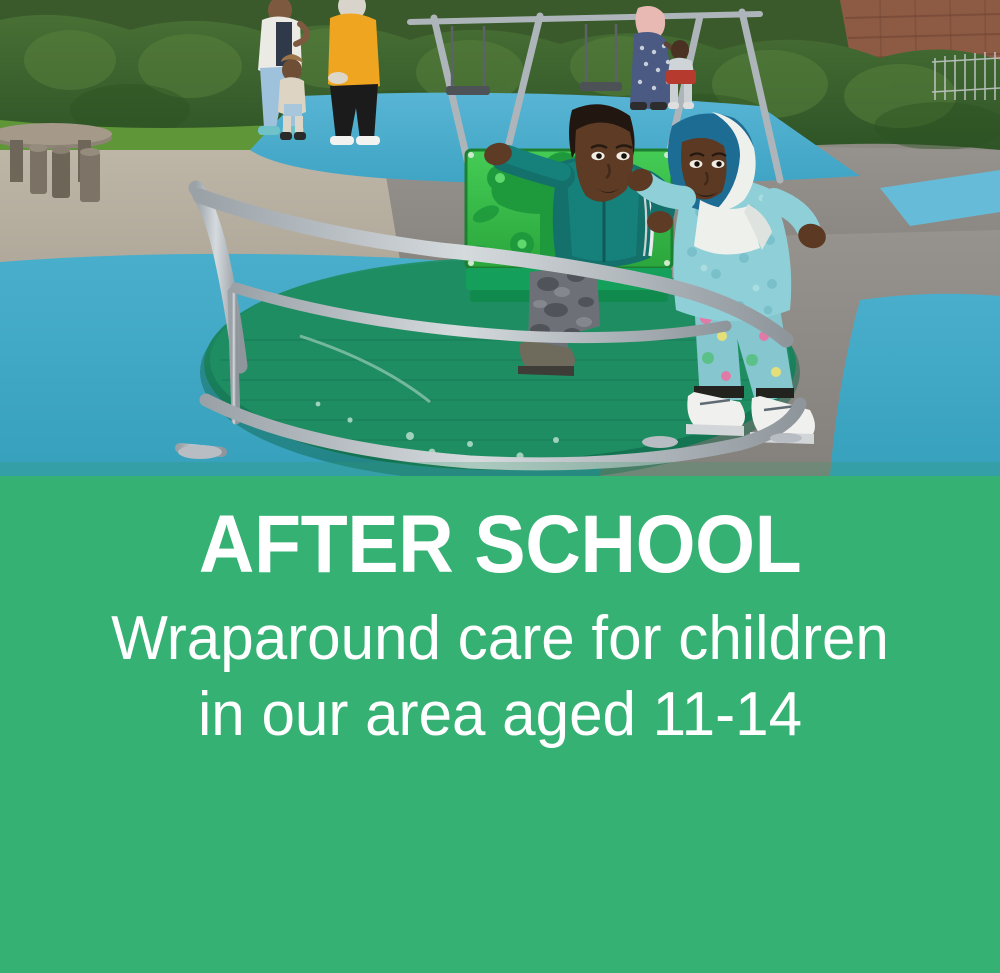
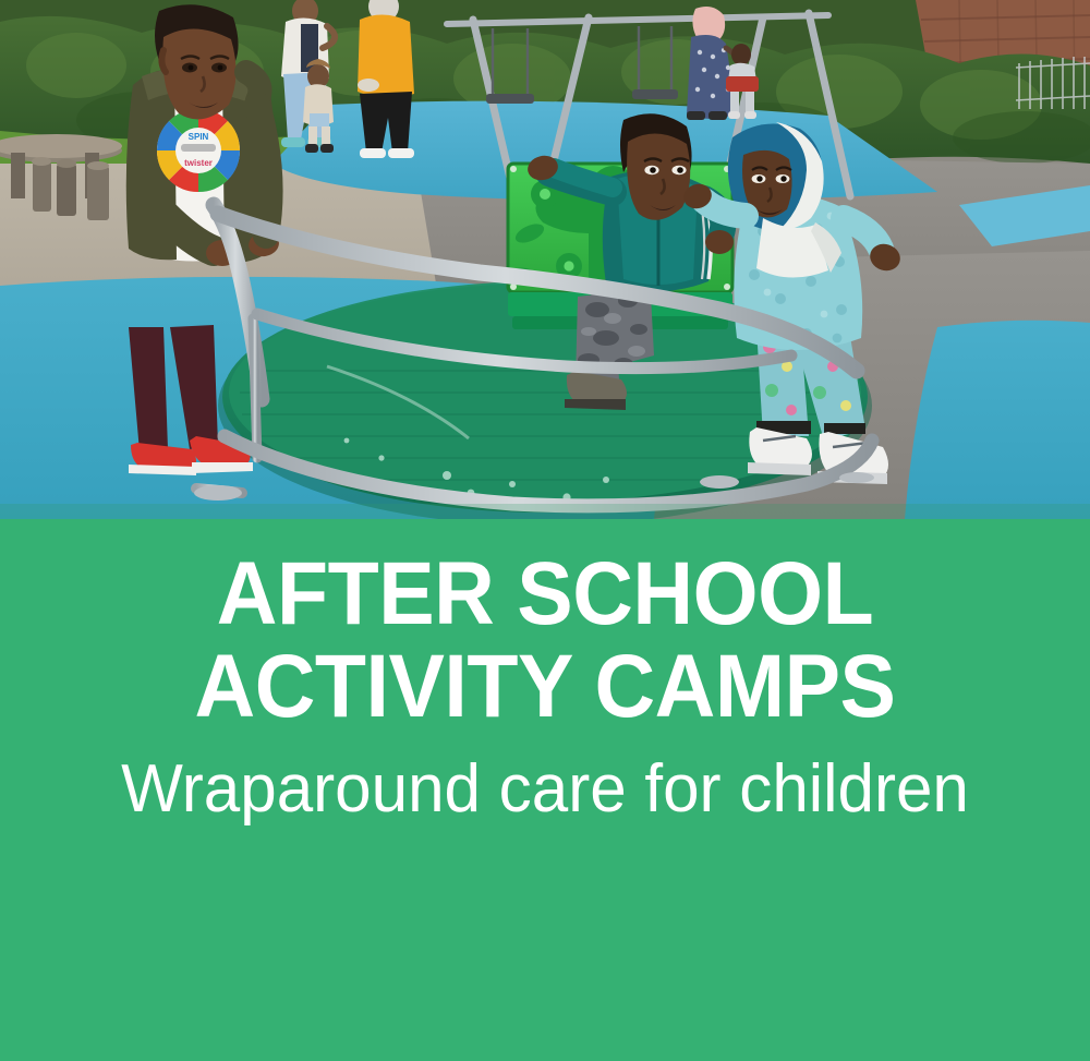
+ SPIN
+ twister
  AFTER SCHOOL
+ ACTIVITY CAMPS
  Wraparound care for children
- in our area aged 11-14
